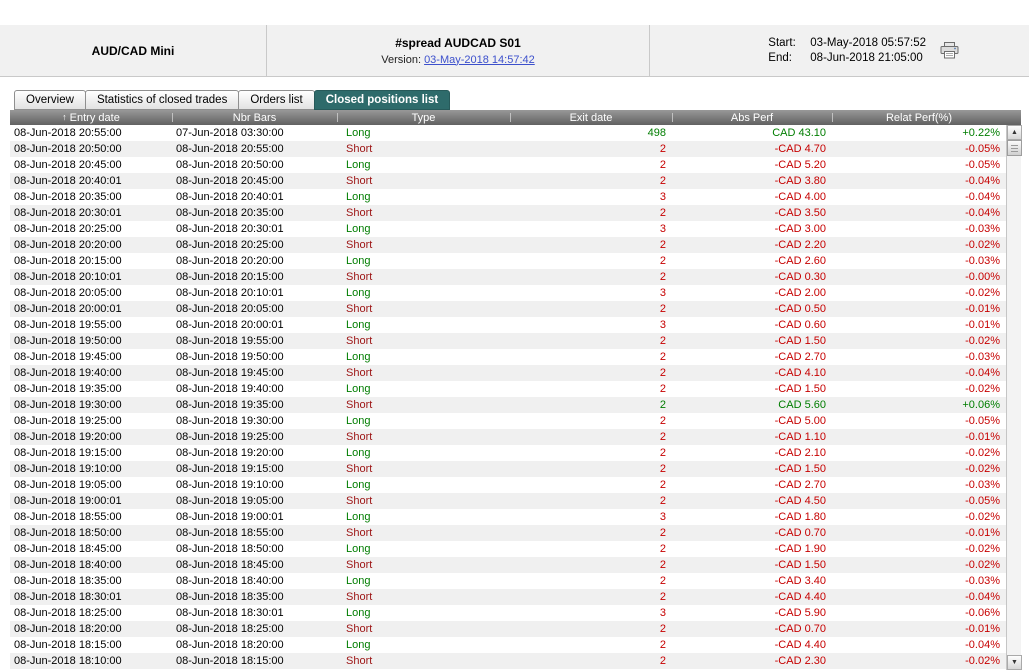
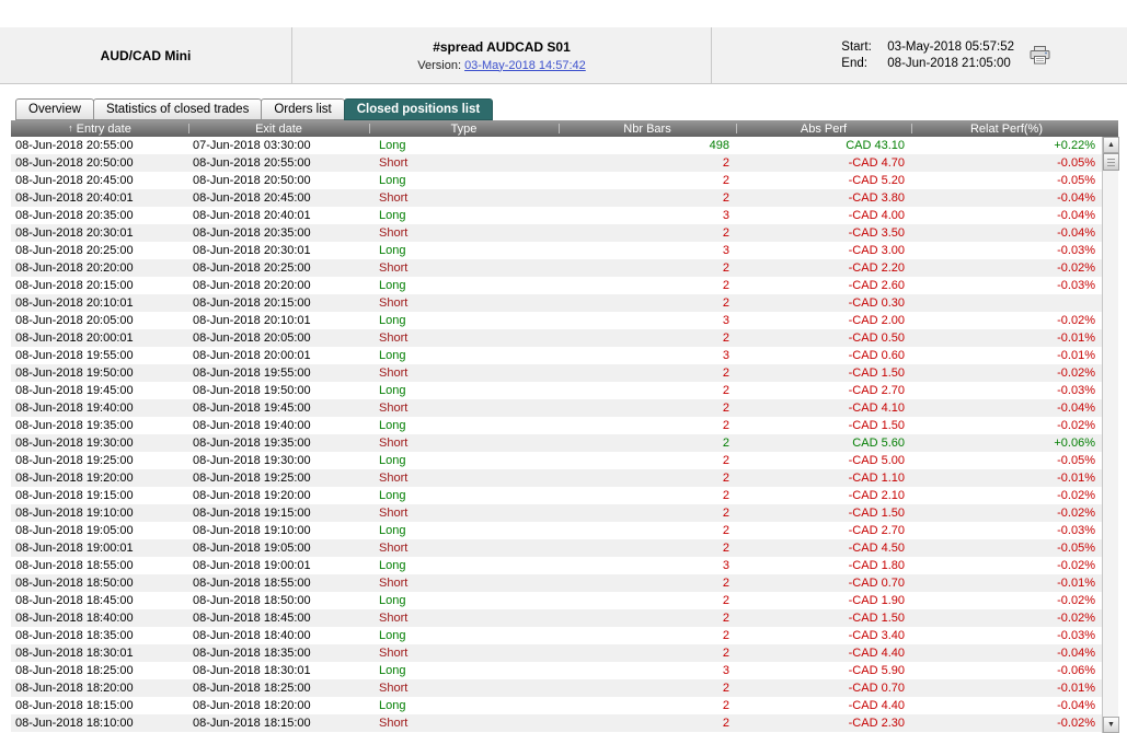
  AUD/CAD Mini
  #spread AUDCAD S01
  Version: 03-May-2018 14:57:42
  Start:
  03-May-2018 05:57:52
  End:
  08-Jun-2018 21:05:00
  Overview
  Statistics of closed trades
  Orders list
  Closed positions list
  ↑
  Entry date
- Nbr Bars
+ Exit date
  Type
- Exit date
+ Nbr Bars
  Abs Perf
  Relat Perf(%)
  08-Jun-2018 20:55:00
  07-Jun-2018 03:30:00
  Long
  498
  CAD 43.10
  +0.22%
  08-Jun-2018 20:50:00
  08-Jun-2018 20:55:00
  Short
  2
  -CAD 4.70
  -0.05%
  08-Jun-2018 20:45:00
  08-Jun-2018 20:50:00
  Long
  2
  -CAD 5.20
  -0.05%
  08-Jun-2018 20:40:01
  08-Jun-2018 20:45:00
  Short
  2
  -CAD 3.80
  -0.04%
  08-Jun-2018 20:35:00
  08-Jun-2018 20:40:01
  Long
  3
  -CAD 4.00
  -0.04%
  08-Jun-2018 20:30:01
  08-Jun-2018 20:35:00
  Short
  2
  -CAD 3.50
  -0.04%
  08-Jun-2018 20:25:00
  08-Jun-2018 20:30:01
  Long
  3
  -CAD 3.00
  -0.03%
  08-Jun-2018 20:20:00
  08-Jun-2018 20:25:00
  Short
  2
  -CAD 2.20
  -0.02%
  08-Jun-2018 20:15:00
  08-Jun-2018 20:20:00
  Long
  2
  -CAD 2.60
  -0.03%
  08-Jun-2018 20:10:01
  08-Jun-2018 20:15:00
  Short
  2
  -CAD 0.30
- -0.00%
  08-Jun-2018 20:05:00
  08-Jun-2018 20:10:01
  Long
  3
  -CAD 2.00
  -0.02%
  08-Jun-2018 20:00:01
  08-Jun-2018 20:05:00
  Short
  2
  -CAD 0.50
  -0.01%
  08-Jun-2018 19:55:00
  08-Jun-2018 20:00:01
  Long
  3
  -CAD 0.60
  -0.01%
  08-Jun-2018 19:50:00
  08-Jun-2018 19:55:00
  Short
  2
  -CAD 1.50
  -0.02%
  08-Jun-2018 19:45:00
  08-Jun-2018 19:50:00
  Long
  2
  -CAD 2.70
  -0.03%
  08-Jun-2018 19:40:00
  08-Jun-2018 19:45:00
  Short
  2
  -CAD 4.10
  -0.04%
  08-Jun-2018 19:35:00
  08-Jun-2018 19:40:00
  Long
  2
  -CAD 1.50
  -0.02%
  08-Jun-2018 19:30:00
  08-Jun-2018 19:35:00
  Short
  2
  CAD 5.60
  +0.06%
  08-Jun-2018 19:25:00
  08-Jun-2018 19:30:00
  Long
  2
  -CAD 5.00
  -0.05%
  08-Jun-2018 19:20:00
  08-Jun-2018 19:25:00
  Short
  2
  -CAD 1.10
  -0.01%
  08-Jun-2018 19:15:00
  08-Jun-2018 19:20:00
  Long
  2
  -CAD 2.10
  -0.02%
  08-Jun-2018 19:10:00
  08-Jun-2018 19:15:00
  Short
  2
  -CAD 1.50
  -0.02%
  08-Jun-2018 19:05:00
  08-Jun-2018 19:10:00
  Long
  2
  -CAD 2.70
  -0.03%
  08-Jun-2018 19:00:01
  08-Jun-2018 19:05:00
  Short
  2
  -CAD 4.50
  -0.05%
  08-Jun-2018 18:55:00
  08-Jun-2018 19:00:01
  Long
  3
  -CAD 1.80
  -0.02%
  08-Jun-2018 18:50:00
  08-Jun-2018 18:55:00
  Short
  2
  -CAD 0.70
  -0.01%
  08-Jun-2018 18:45:00
  08-Jun-2018 18:50:00
  Long
  2
  -CAD 1.90
  -0.02%
  08-Jun-2018 18:40:00
  08-Jun-2018 18:45:00
  Short
  2
  -CAD 1.50
  -0.02%
  08-Jun-2018 18:35:00
  08-Jun-2018 18:40:00
  Long
  2
  -CAD 3.40
  -0.03%
  08-Jun-2018 18:30:01
  08-Jun-2018 18:35:00
  Short
  2
  -CAD 4.40
  -0.04%
  08-Jun-2018 18:25:00
  08-Jun-2018 18:30:01
  Long
  3
  -CAD 5.90
  -0.06%
  08-Jun-2018 18:20:00
  08-Jun-2018 18:25:00
  Short
  2
  -CAD 0.70
  -0.01%
  08-Jun-2018 18:15:00
  08-Jun-2018 18:20:00
  Long
  2
  -CAD 4.40
  -0.04%
  08-Jun-2018 18:10:00
  08-Jun-2018 18:15:00
  Short
  2
  -CAD 2.30
  -0.02%
